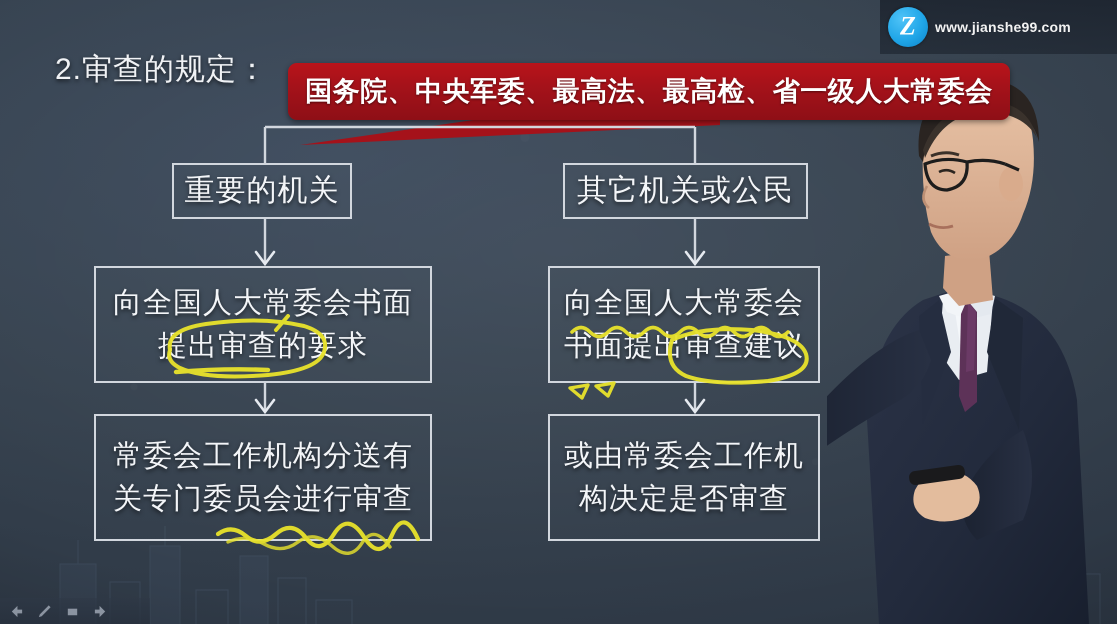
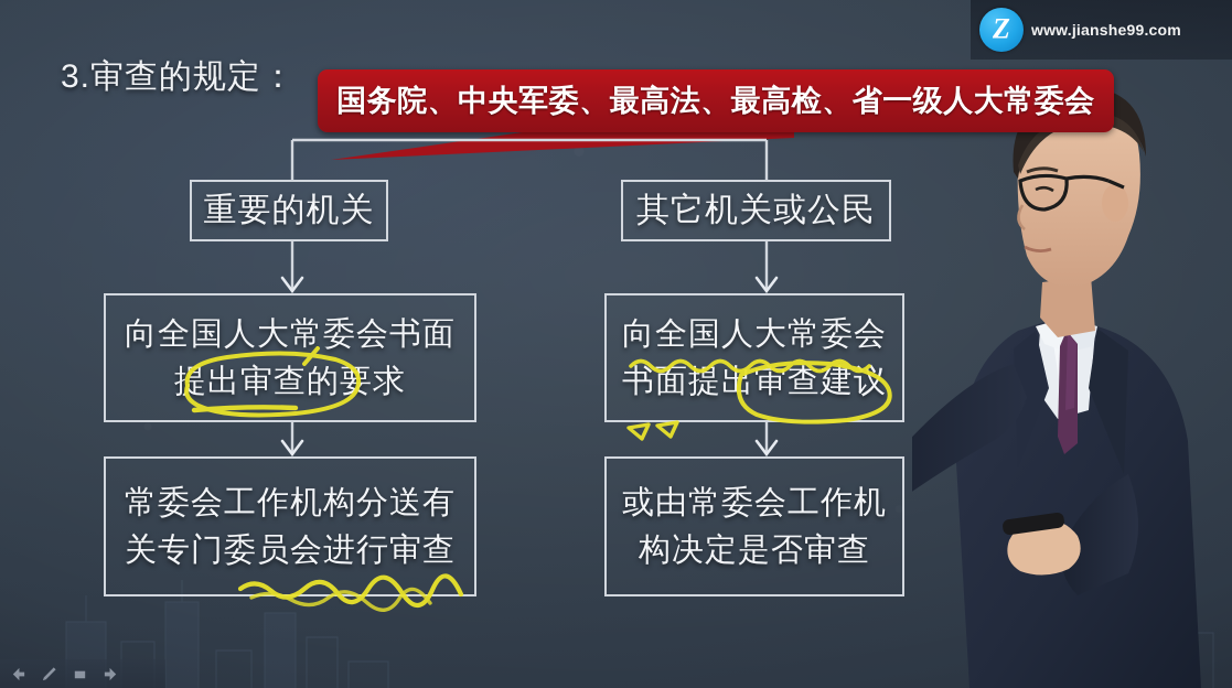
  国务院、中央军委、最高法、最高检、省一级人大常委会
- 2.审查的规定：
+ 3.审查的规定：
  重要的机关
  其它机关或公民
  向全国人大常委会书面
  提出审查的要求
  向全国人大常委会
  书面提审查建议
  常委会工作机构分送有
  关专门委员会进行审查
  或由常委会工作机
  构决定是否审查
  Z
  www.jianshe99.com
